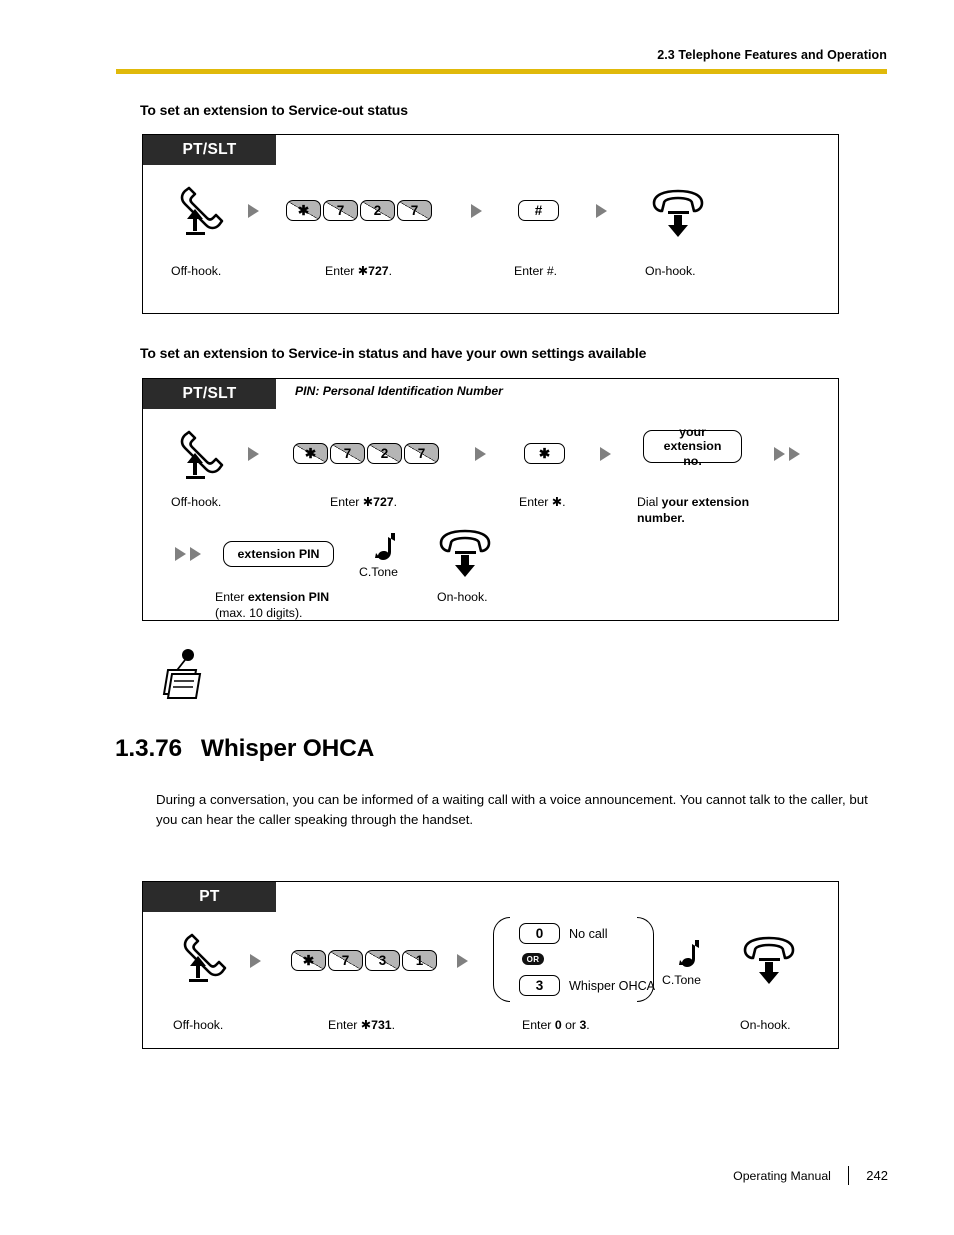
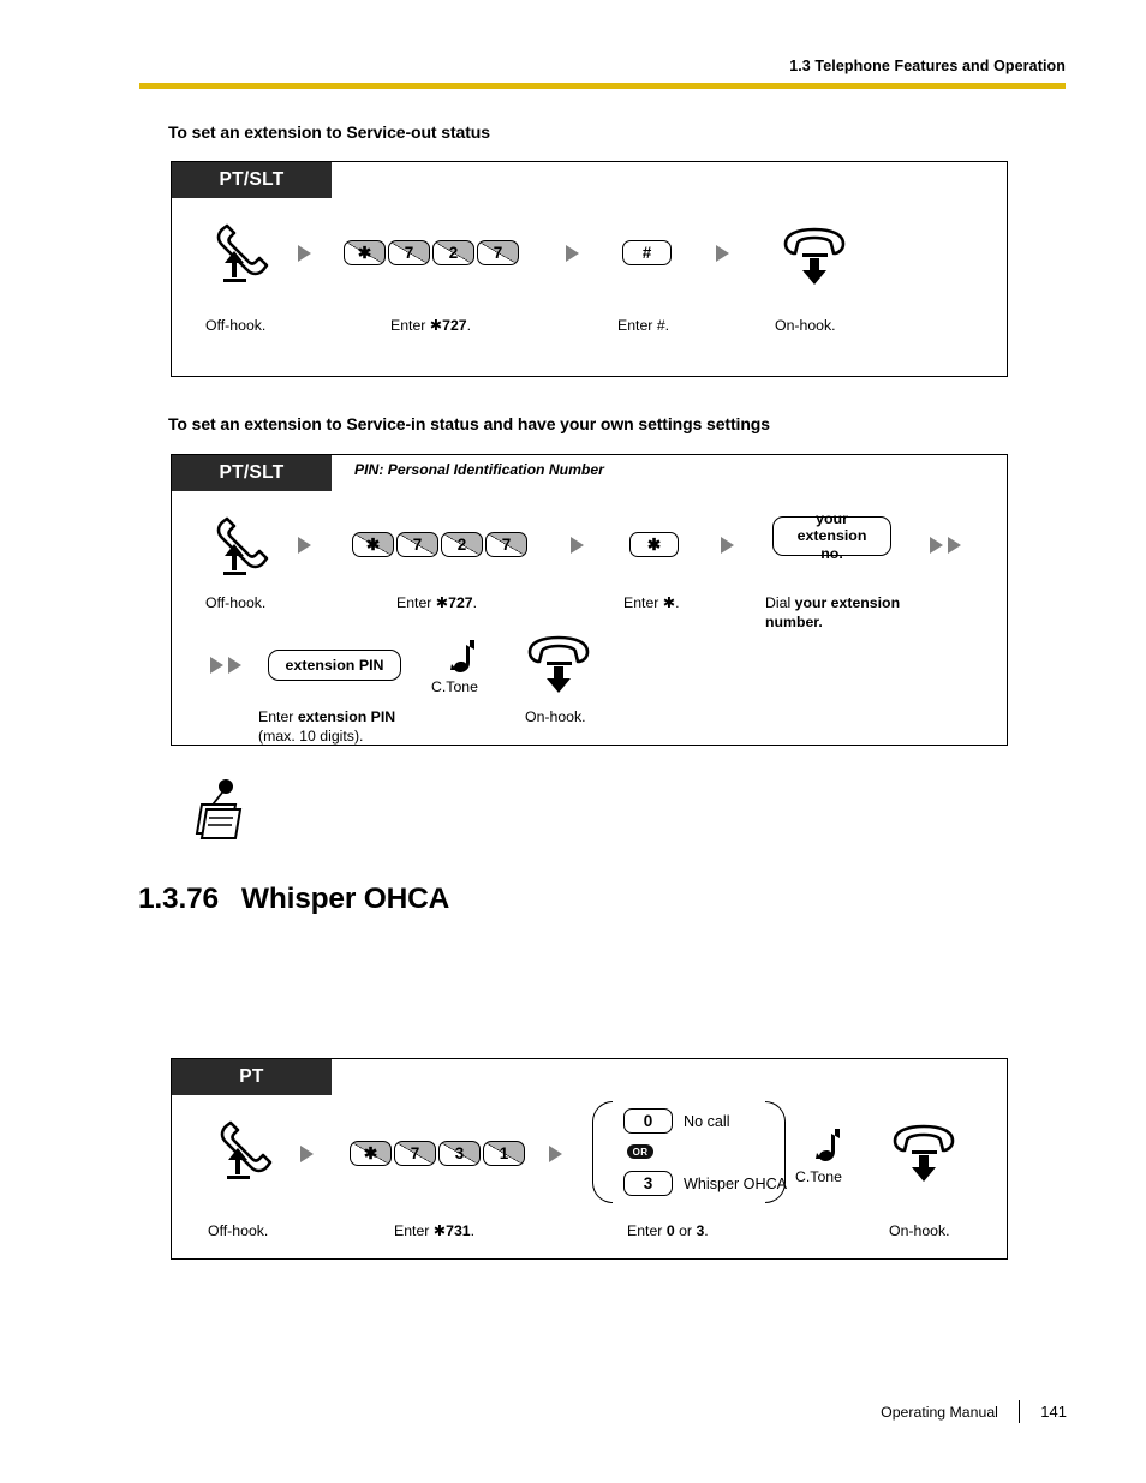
- 2.3 Telephone Features and Operation
+ 1.3 Telephone Features and Operation
  To set an extension to Service-out status
  PT/SLT
  Off-hook.
  ✱
  7
  2
  7
  Enter ✱727.
  #
  Enter #.
  On-hook.
- To set an extension to Service-in status and have your own settings available
+ To set an extension to Service-in status and have your own settings settings
  PT/SLT
  PIN: Personal Identification Number
  Off-hook.
  ✱
  7
  2
  7
  Enter ✱727.
  ✱
  Enter ✱.
  your
  extension no.
  Dial your extension
  number.
  extension PIN
  Enter extension PIN
  (max. 10 digits).
  C.Tone
  On-hook.
  1.3.76 Whisper OHCA
- During a conversation, you can be informed of a waiting call with a voice announcement. You cannot talk to the caller, but you can hear the caller speaking through the handset.
  PT
  Off-hook.
  ✱
  7
  3
  1
  Enter ✱731.
  0
  No call
  OR
  3
  Whisper OHCA
  Enter 0 or 3.
  C.Tone
  On-hook.
  Operating Manual
- 242
+ 141
